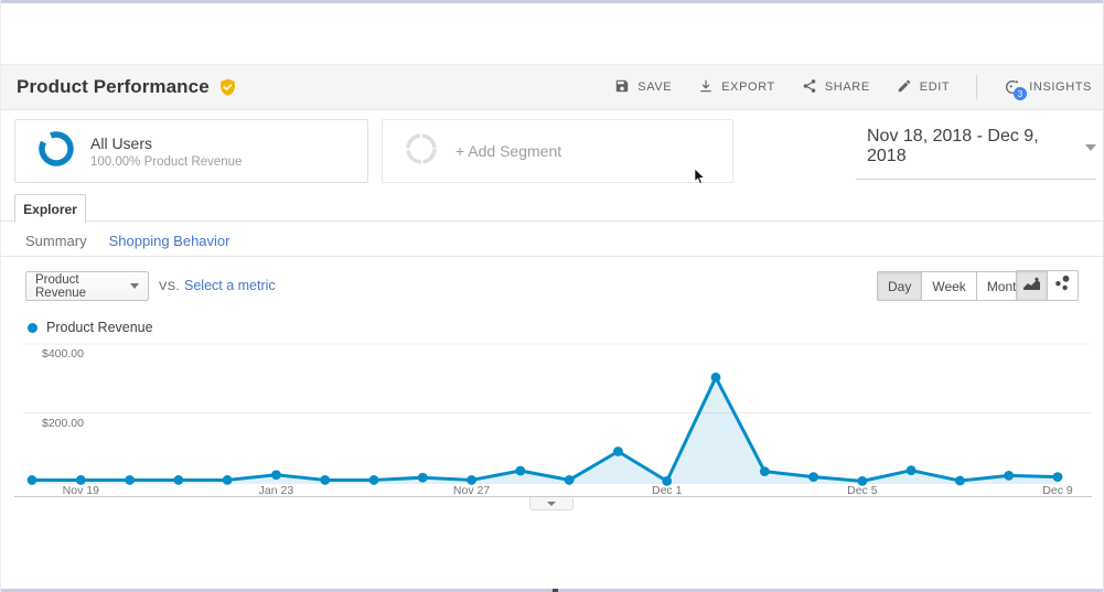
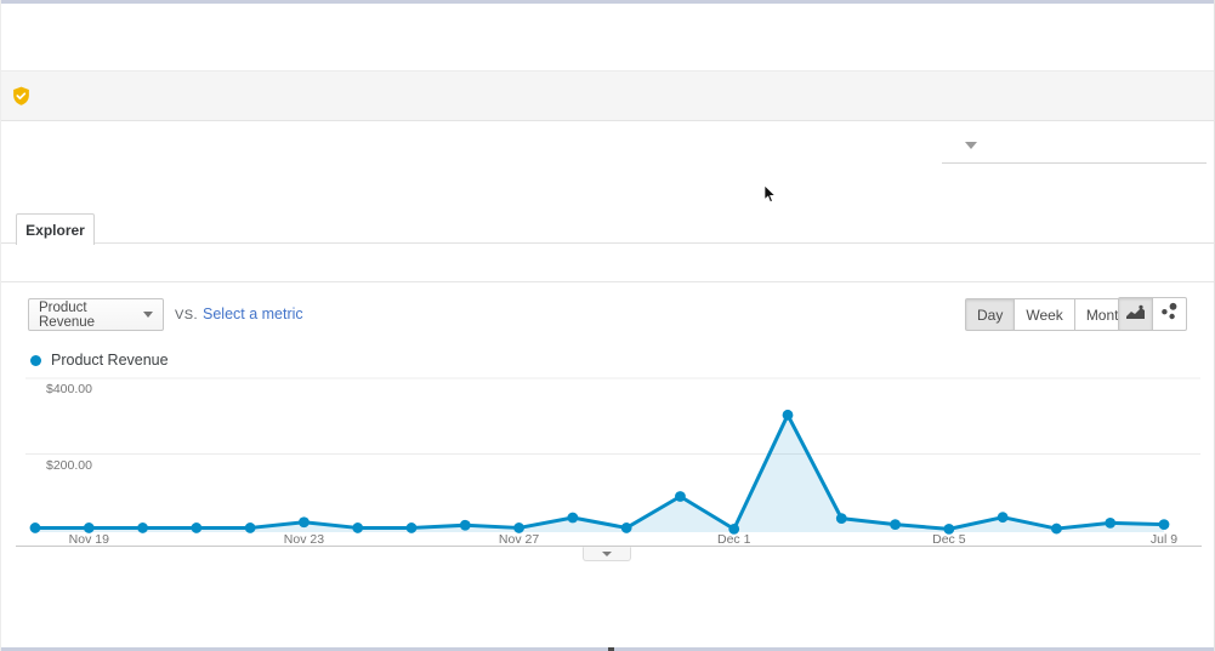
- Product Performance
- SAVE
- EXPORT
- SHARE
- EDIT
- 3
- INSIGHTS
- All Users
- 100.00% Product Revenue
- + Add Segment
- Nov 18, 2018 - Dec 9, 2018
  Explorer
- Summary
- Shopping Behavior
  Product Revenue
  VS.
  Select a metric
  Day
  Week
  Mont
  Product Revenue
  $400.00
  $200.00
  Nov 19
- Jan 23
+ Nov 23
  Nov 27
  Dec 1
  Dec 5
- Dec 9
+ Jul 9
